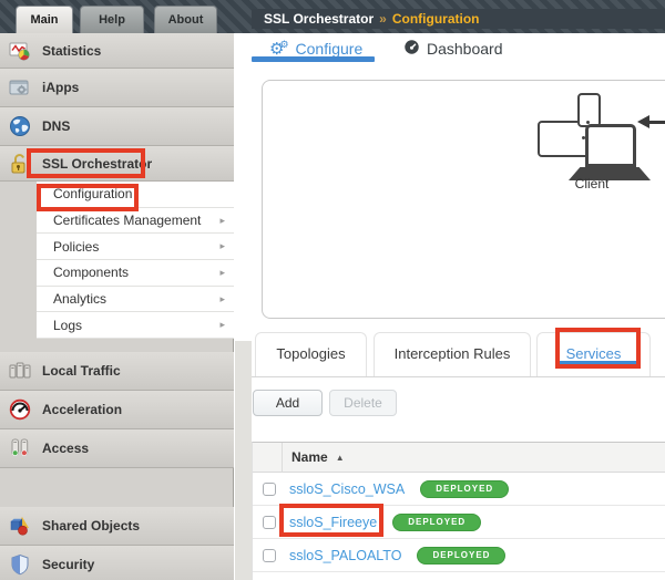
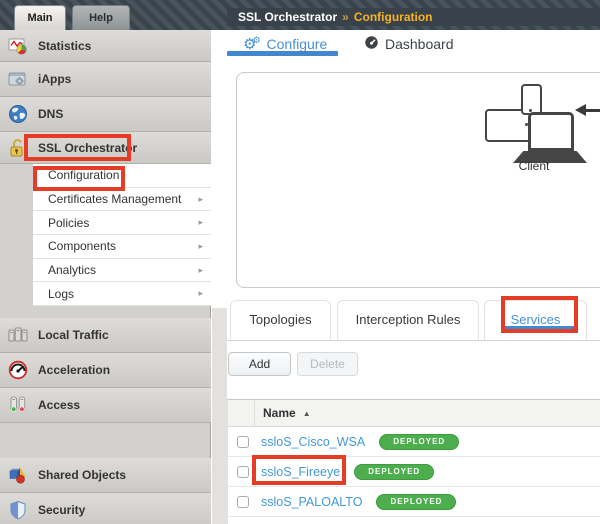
  Main
  Help
- About
  SSL Orchestrator » Configuration
  Statistics
  iApps
  DNS
  SSL Orchestrator
  Configuration
  Certificates Management
  ▸
  Policies
  ▸
  Components
  ▸
  Analytics
  ▸
  Logs
  ▸
  Local Traffic
  Acceleration
  Access
  Shared Objects
  Security
  ⚙⚙
  Configure
  Dashboard
  Client
  Topologies
  Interception Rules
  Services
  Add
  Delete
  Name
  ▲
  ssloS_Cisco_WSA
  DEPLOYED
  ssloS_Fireeye
  DEPLOYED
  ssloS_PALOALTO
  DEPLOYED
